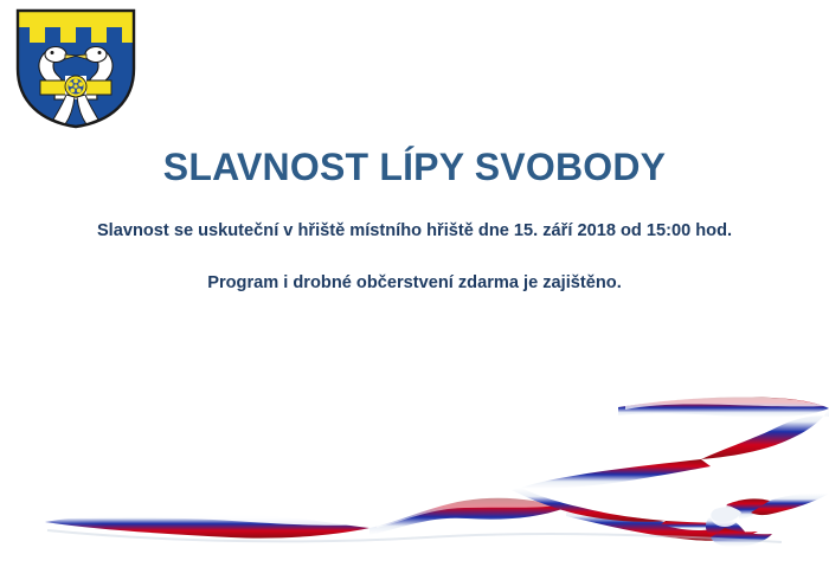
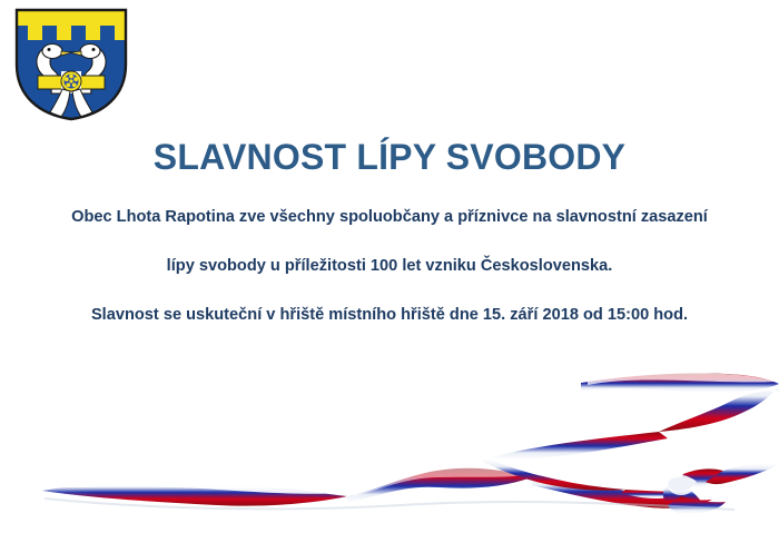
  SLAVNOST LÍPY SVOBODY
+ Obec Lhota Rapotina zve všechny spoluobčany a příznivce na slavnostní zasazení
+ lípy svobody u příležitosti 100 let vzniku Československa.
  Slavnost se uskuteční v hřiště místního hřiště dne 15. září 2018 od 15:00 hod.
- Program i drobné občerstvení zdarma je zajištěno.
